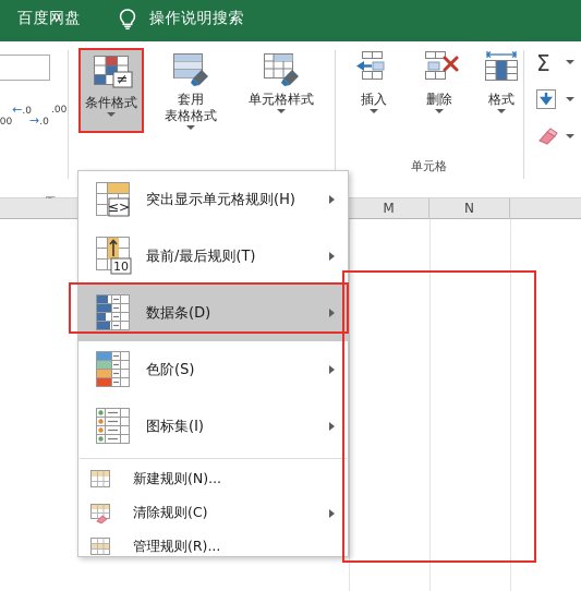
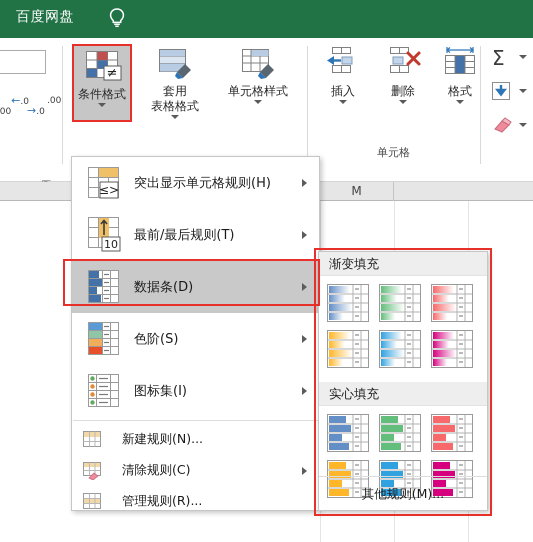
  百度网盘
- 操作说明搜索
  ←.0
  .00
  →.0
  ≠
  条件格式
  套用
  表格格式
  单元格样式
  插入
  删除
  格式
  单元格
  Σ
  M
- N
  ≤>
  突出显示单元格规则(H)
  10
  最前/最后规则(T)
  数据条(D)
  色阶(S)
  图标集(I)
  新建规则(N)...
  清除规则(C)
  管理规则(R)...
+ 渐变填充
+ 实心填充
+ 其他规则(M)...
